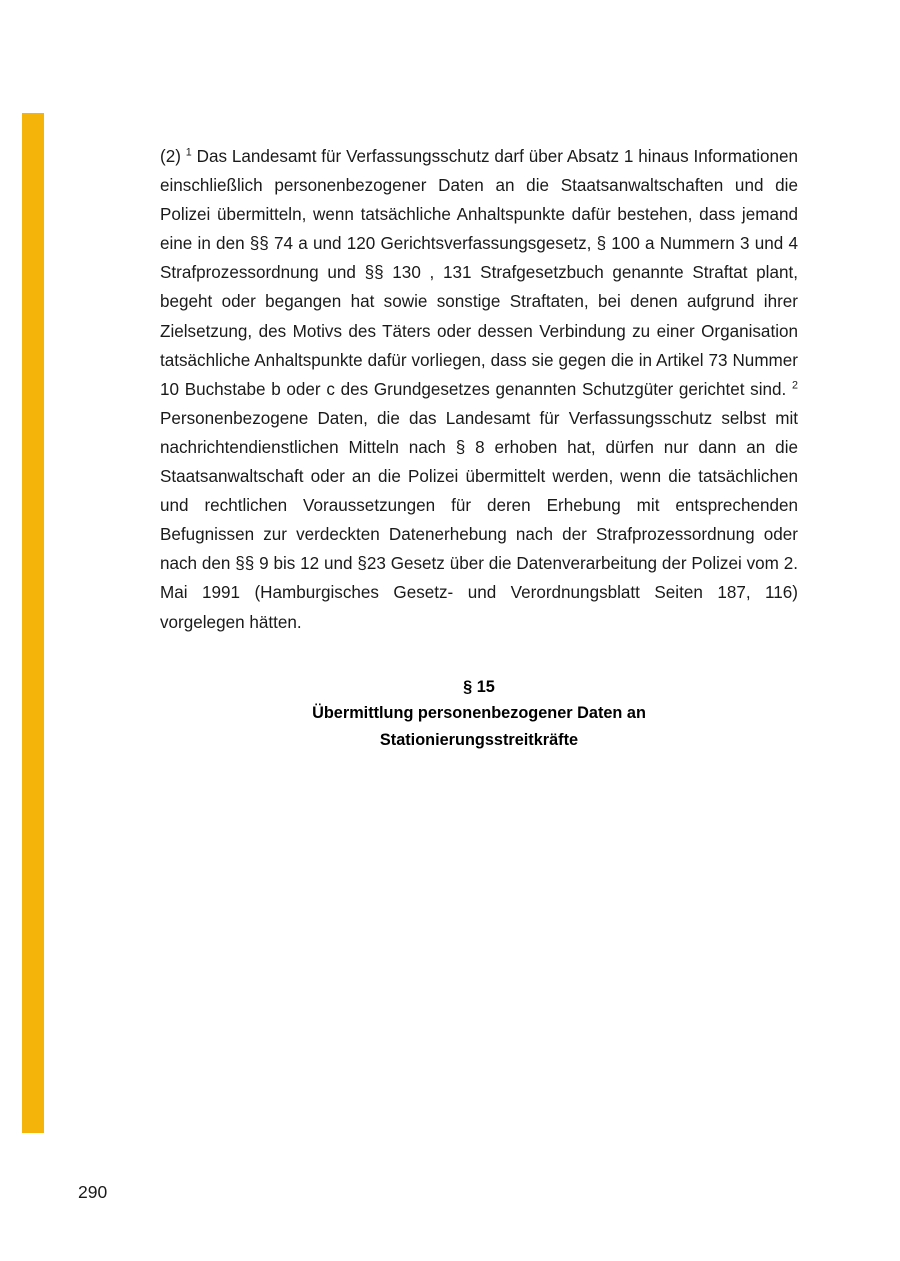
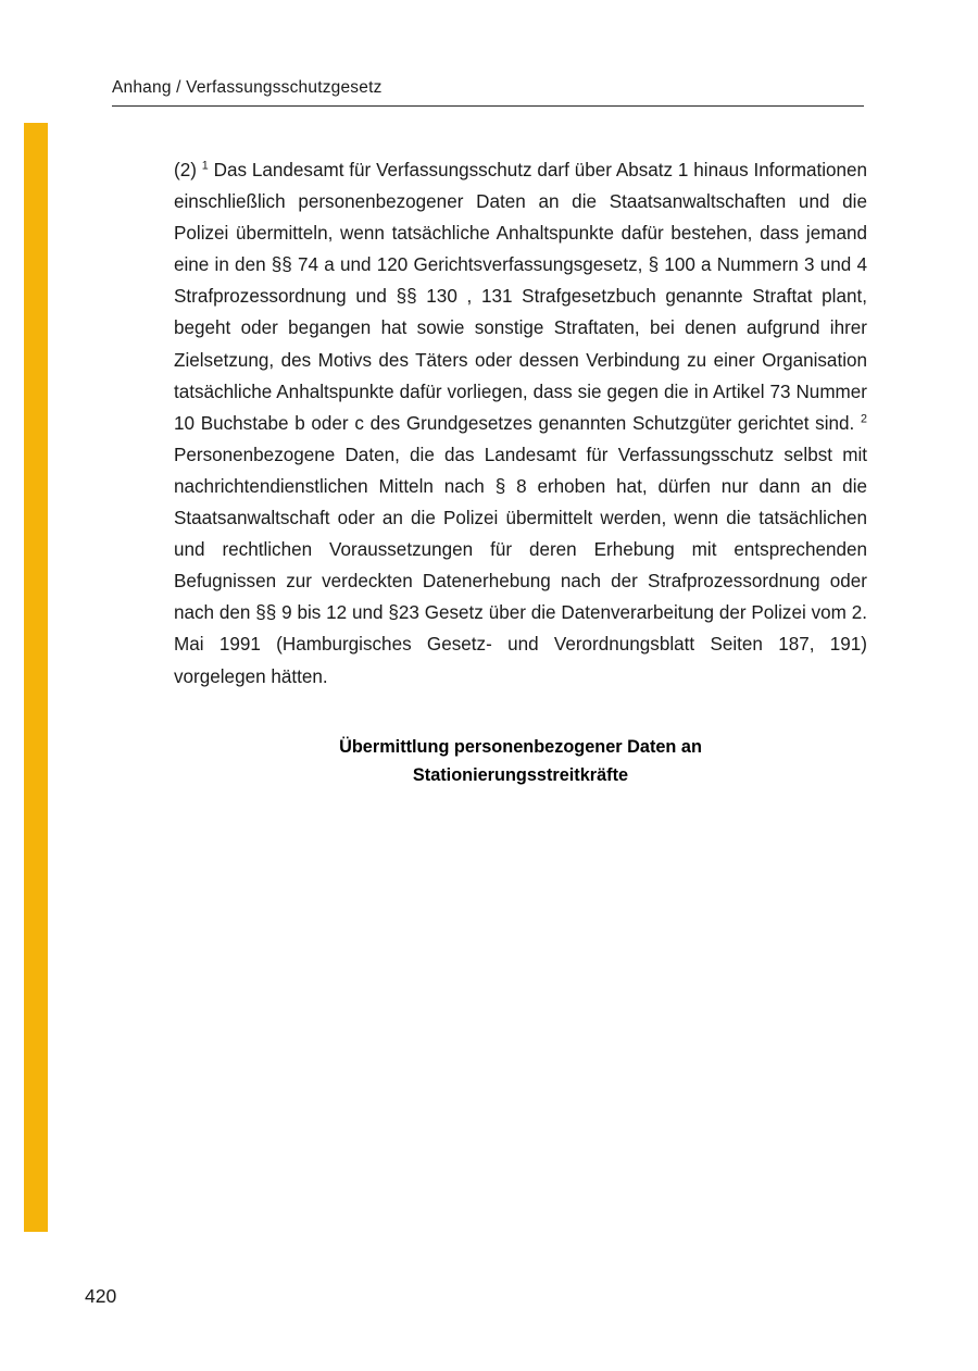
+ Anhang / Verfassungsschutzgesetz
- (2) 1 Das Landesamt für Verfassungsschutz darf über Absatz 1 hinaus Informationen einschließlich personenbezogener Daten an die Staatsanwaltschaften und die Polizei übermitteln, wenn tatsächliche Anhaltspunkte dafür bestehen, dass jemand eine in den §§ 74 a und 120 Gerichtsverfassungsgesetz, § 100 a Nummern 3 und 4 Strafprozessordnung und §§ 130 , 131 Strafgesetzbuch genannte Straftat plant, begeht oder begangen hat sowie sonstige Straftaten, bei denen aufgrund ihrer Zielsetzung, des Motivs des Täters oder dessen Verbindung zu einer Organisation tatsächliche Anhaltspunkte dafür vorliegen, dass sie gegen die in Artikel 73 Nummer 10 Buchstabe b oder c des Grundgesetzes genannten Schutzgüter gerichtet sind. 2 Personenbezogene Daten, die das Landesamt für Verfassungsschutz selbst mit nachrichtendienstlichen Mitteln nach § 8 erhoben hat, dürfen nur dann an die Staatsanwaltschaft oder an die Polizei übermittelt werden, wenn die tatsächlichen und rechtlichen Voraussetzungen für deren Erhebung mit entsprechenden Befugnissen zur verdeckten Datenerhebung nach der Strafprozessordnung oder nach den §§ 9 bis 12 und §23 Gesetz über die Datenverarbeitung der Polizei vom 2. Mai 1991 (Hamburgisches Gesetz- und Verordnungsblatt Seiten 187, 116) vorgelegen hätten.
+ (2) 1 Das Landesamt für Verfassungsschutz darf über Absatz 1 hinaus Informationen einschließlich personenbezogener Daten an die Staatsanwaltschaften und die Polizei übermitteln, wenn tatsächliche Anhaltspunkte dafür bestehen, dass jemand eine in den §§ 74 a und 120 Gerichtsverfassungsgesetz, § 100 a Nummern 3 und 4 Strafprozessordnung und §§ 130 , 131 Strafgesetzbuch genannte Straftat plant, begeht oder begangen hat sowie sonstige Straftaten, bei denen aufgrund ihrer Zielsetzung, des Motivs des Täters oder dessen Verbindung zu einer Organisation tatsächliche Anhaltspunkte dafür vorliegen, dass sie gegen die in Artikel 73 Nummer 10 Buchstabe b oder c des Grundgesetzes genannten Schutzgüter gerichtet sind. 2 Personenbezogene Daten, die das Landesamt für Verfassungsschutz selbst mit nachrichtendienstlichen Mitteln nach § 8 erhoben hat, dürfen nur dann an die Staatsanwaltschaft oder an die Polizei übermittelt werden, wenn die tatsächlichen und rechtlichen Voraussetzungen für deren Erhebung mit entsprechenden Befugnissen zur verdeckten Datenerhebung nach der Strafprozessordnung oder nach den §§ 9 bis 12 und §23 Gesetz über die Datenverarbeitung der Polizei vom 2. Mai 1991 (Hamburgisches Gesetz- und Verordnungsblatt Seiten 187, 191) vorgelegen hätten.
- § 15
  Übermittlung personenbezogener Daten an
  Stationierungsstreitkräfte
- 290
+ 420
